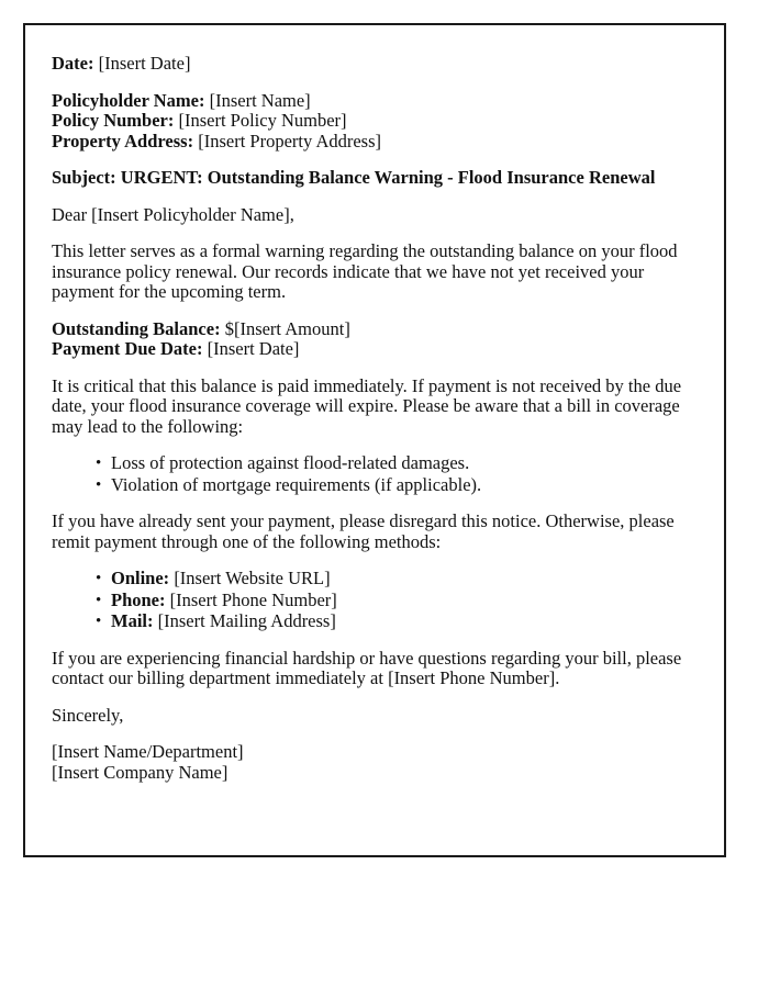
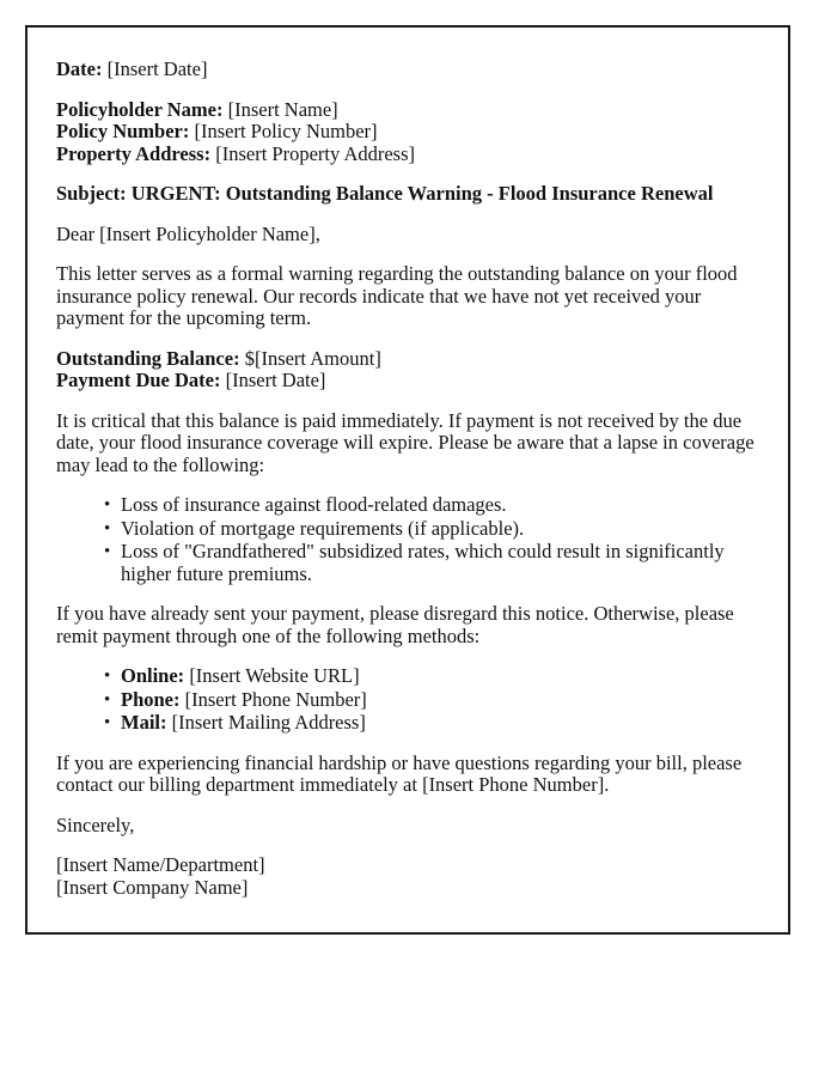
  Date: [Insert Date]
  Policyholder Name: [Insert Name]
  Policy Number: [Insert Policy Number]
  Property Address: [Insert Property Address]
  Subject: URGENT: Outstanding Balance Warning - Flood Insurance Renewal
  Dear [Insert Policyholder Name],
  This letter serves as a formal warning regarding the outstanding balance on your flood insurance policy renewal. Our records indicate that we have not yet received your payment for the upcoming term.
  Outstanding Balance: $[Insert Amount]
  Payment Due Date: [Insert Date]
- It is critical that this balance is paid immediately. If payment is not received by the due date, your flood insurance coverage will expire. Please be aware that a bill in coverage may lead to the following:
+ It is critical that this balance is paid immediately. If payment is not received by the due date, your flood insurance coverage will expire. Please be aware that a lapse in coverage may lead to the following:
- Loss of protection against flood-related damages.
+ Loss of insurance against flood-related damages.
  Violation of mortgage requirements (if applicable).
+ Loss of "Grandfathered" subsidized rates, which could result in significantly higher future premiums.
  If you have already sent your payment, please disregard this notice. Otherwise, please remit payment through one of the following methods:
  Online: [Insert Website URL]
  Phone: [Insert Phone Number]
  Mail: [Insert Mailing Address]
  If you are experiencing financial hardship or have questions regarding your bill, please contact our billing department immediately at [Insert Phone Number].
  Sincerely,
  [Insert Name/Department]
  [Insert Company Name]
